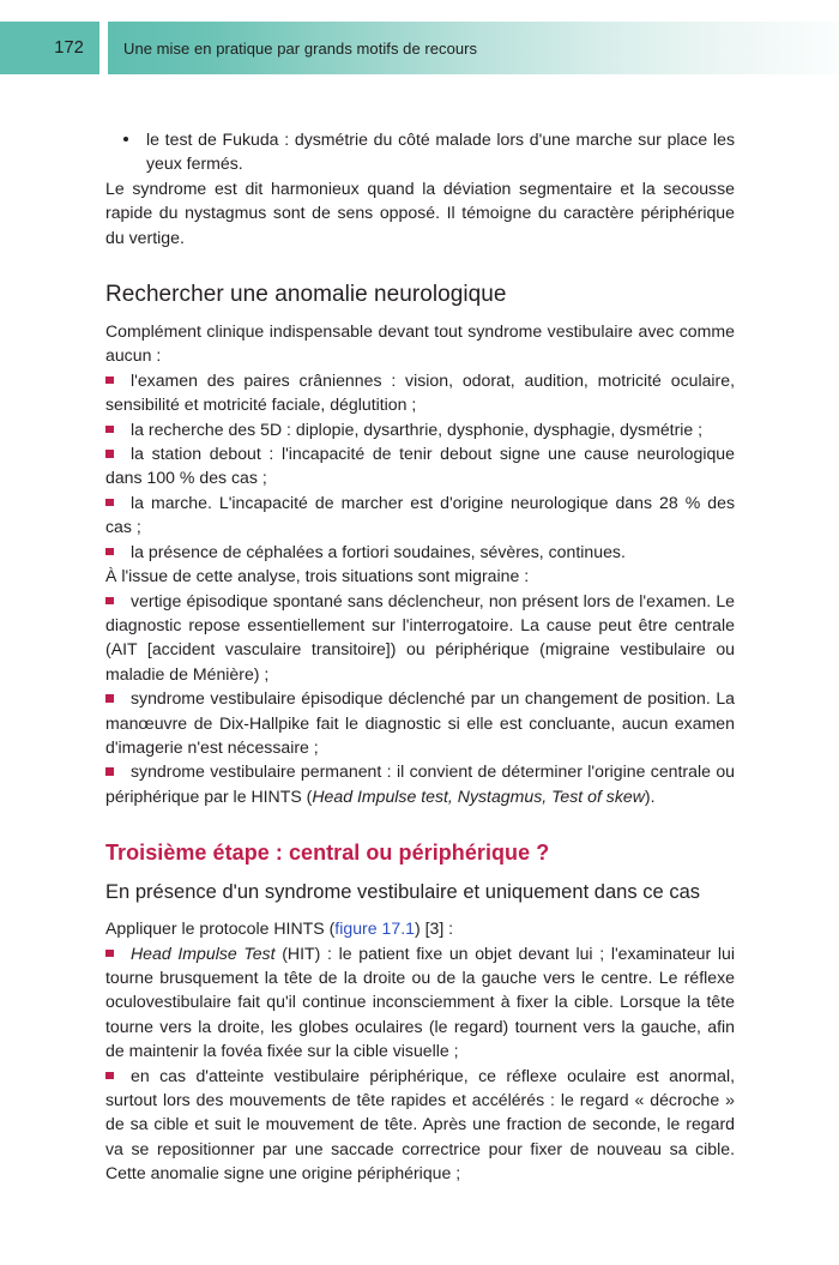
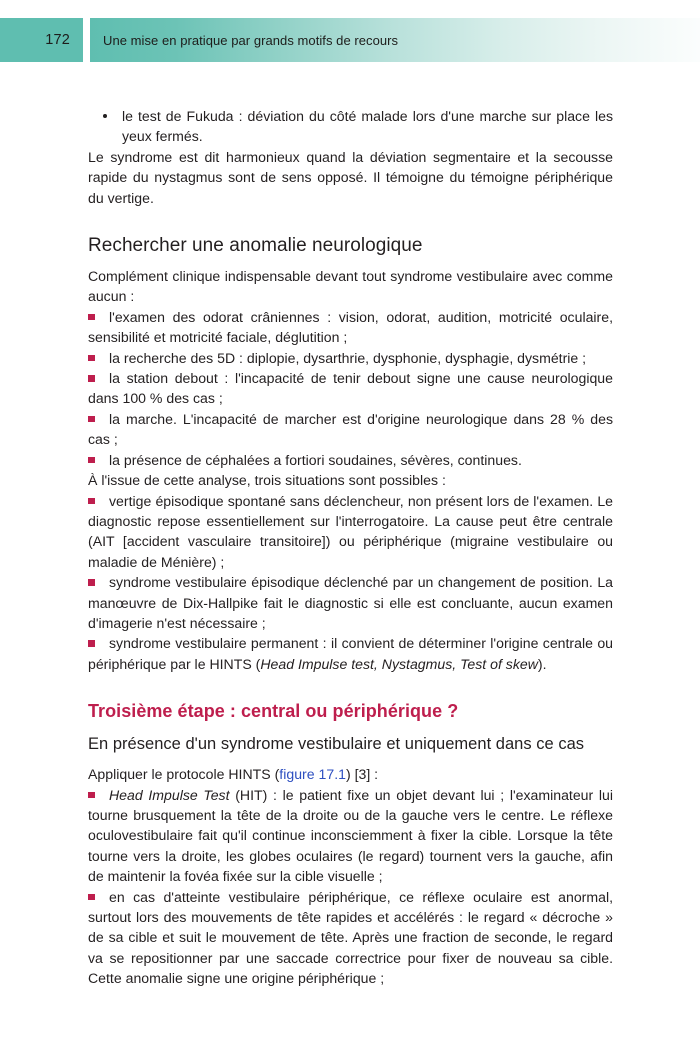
  172
  Une mise en pratique par grands motifs de recours
- le test de Fukuda : dysmétrie du côté malade lors d'une marche sur place les yeux fermés.
+ le test de Fukuda : déviation du côté malade lors d'une marche sur place les yeux fermés.
- Le syndrome est dit harmonieux quand la déviation segmentaire et la secousse rapide du nystagmus sont de sens opposé. Il témoigne du caractère périphérique du vertige.
+ Le syndrome est dit harmonieux quand la déviation segmentaire et la secousse rapide du nystagmus sont de sens opposé. Il témoigne du témoigne périphérique du vertige.
  Rechercher une anomalie neurologique
  Complément clinique indispensable devant tout syndrome vestibulaire avec comme aucun :
- l'examen des paires crâniennes : vision, odorat, audition, motricité oculaire, sensibilité et motricité faciale, déglutition ;
+ l'examen des odorat crâniennes : vision, odorat, audition, motricité oculaire, sensibilité et motricité faciale, déglutition ;
  la recherche des 5D : diplopie, dysarthrie, dysphonie, dysphagie, dysmétrie ;
  la station debout : l'incapacité de tenir debout signe une cause neurologique dans 100 % des cas ;
  la marche. L'incapacité de marcher est d'origine neurologique dans 28 % des cas ;
  la présence de céphalées a fortiori soudaines, sévères, continues.
- À l'issue de cette analyse, trois situations sont migraine :
+ À l'issue de cette analyse, trois situations sont possibles :
  vertige épisodique spontané sans déclencheur, non présent lors de l'examen. Le diagnostic repose essentiellement sur l'interrogatoire. La cause peut être centrale (AIT [accident vasculaire transitoire]) ou périphérique (migraine vestibulaire ou maladie de Ménière) ;
  syndrome vestibulaire épisodique déclenché par un changement de position. La manœuvre de Dix-Hallpike fait le diagnostic si elle est concluante, aucun examen d'imagerie n'est nécessaire ;
  syndrome vestibulaire permanent : il convient de déterminer l'origine centrale ou périphérique par le HINTS (Head Impulse test, Nystagmus, Test of skew).
  Troisième étape : central ou périphérique ?
  En présence d'un syndrome vestibulaire et uniquement dans ce cas
  Appliquer le protocole HINTS (figure 17.1) [3] :
  Head Impulse Test (HIT) : le patient fixe un objet devant lui ; l'examinateur lui tourne brusquement la tête de la droite ou de la gauche vers le centre. Le réflexe oculovestibulaire fait qu'il continue inconsciemment à fixer la cible. Lorsque la tête tourne vers la droite, les globes oculaires (le regard) tournent vers la gauche, afin de maintenir la fovéa fixée sur la cible visuelle ;
  en cas d'atteinte vestibulaire périphérique, ce réflexe oculaire est anormal, surtout lors des mouvements de tête rapides et accélérés : le regard « décroche » de sa cible et suit le mouvement de tête. Après une fraction de seconde, le regard va se repositionner par une saccade correctrice pour fixer de nouveau sa cible. Cette anomalie signe une origine périphérique ;
